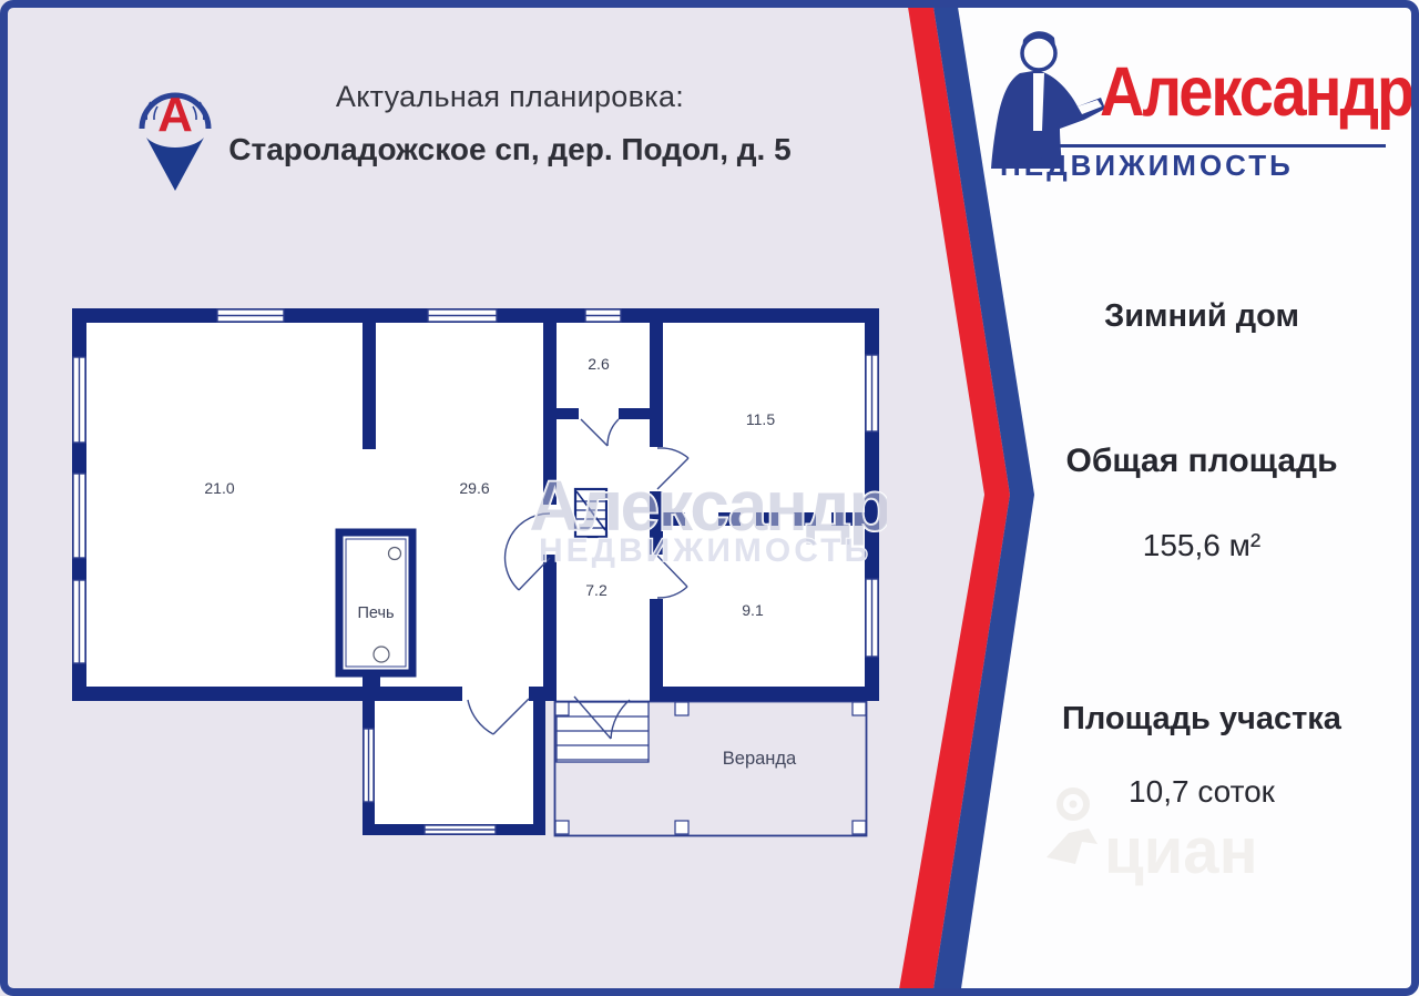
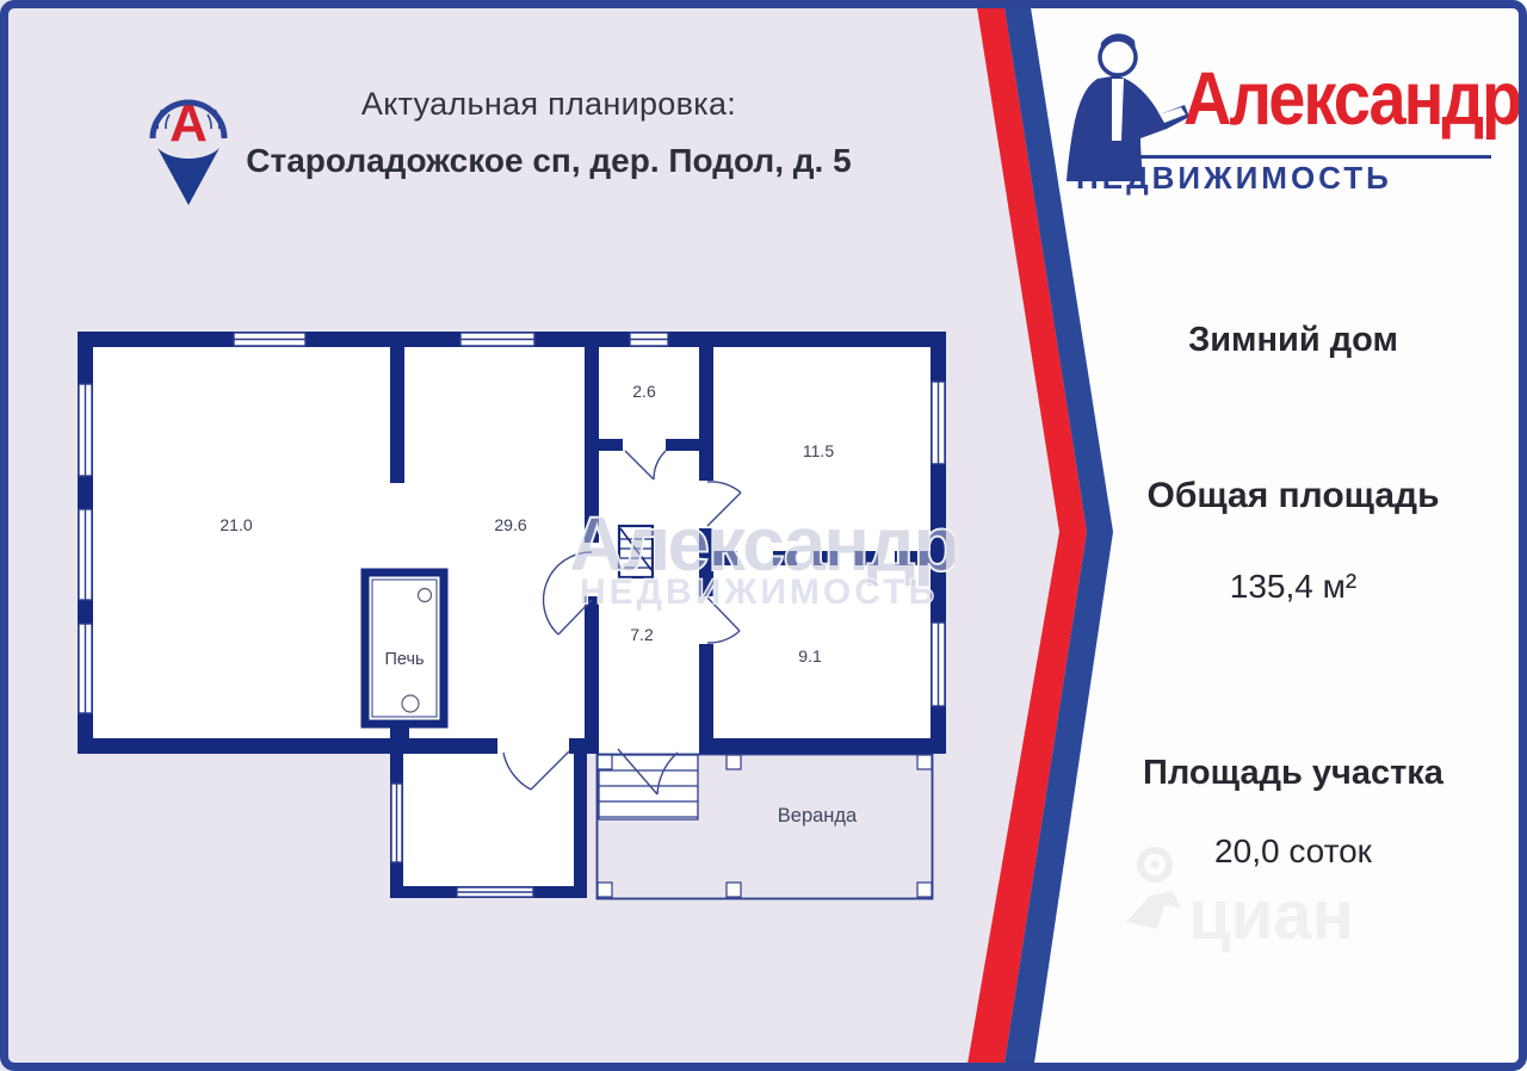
  А
  Актуальная планировка:
  Староладожское сп, дер. Подол, д. 5
  Александр
  НЕДВИЖИМОСТЬ
  Зимний дом
  Общая площадь
- 155,6 м²
+ 135,4 м²
  Площадь участка
- 10,7 соток
+ 20,0 соток
  21.0
  29.6
  2.6
  11.5
  7.2
  9.1
  Печь
  Веранда
  Александр
  НЕДВИЖИМОСТЬ
